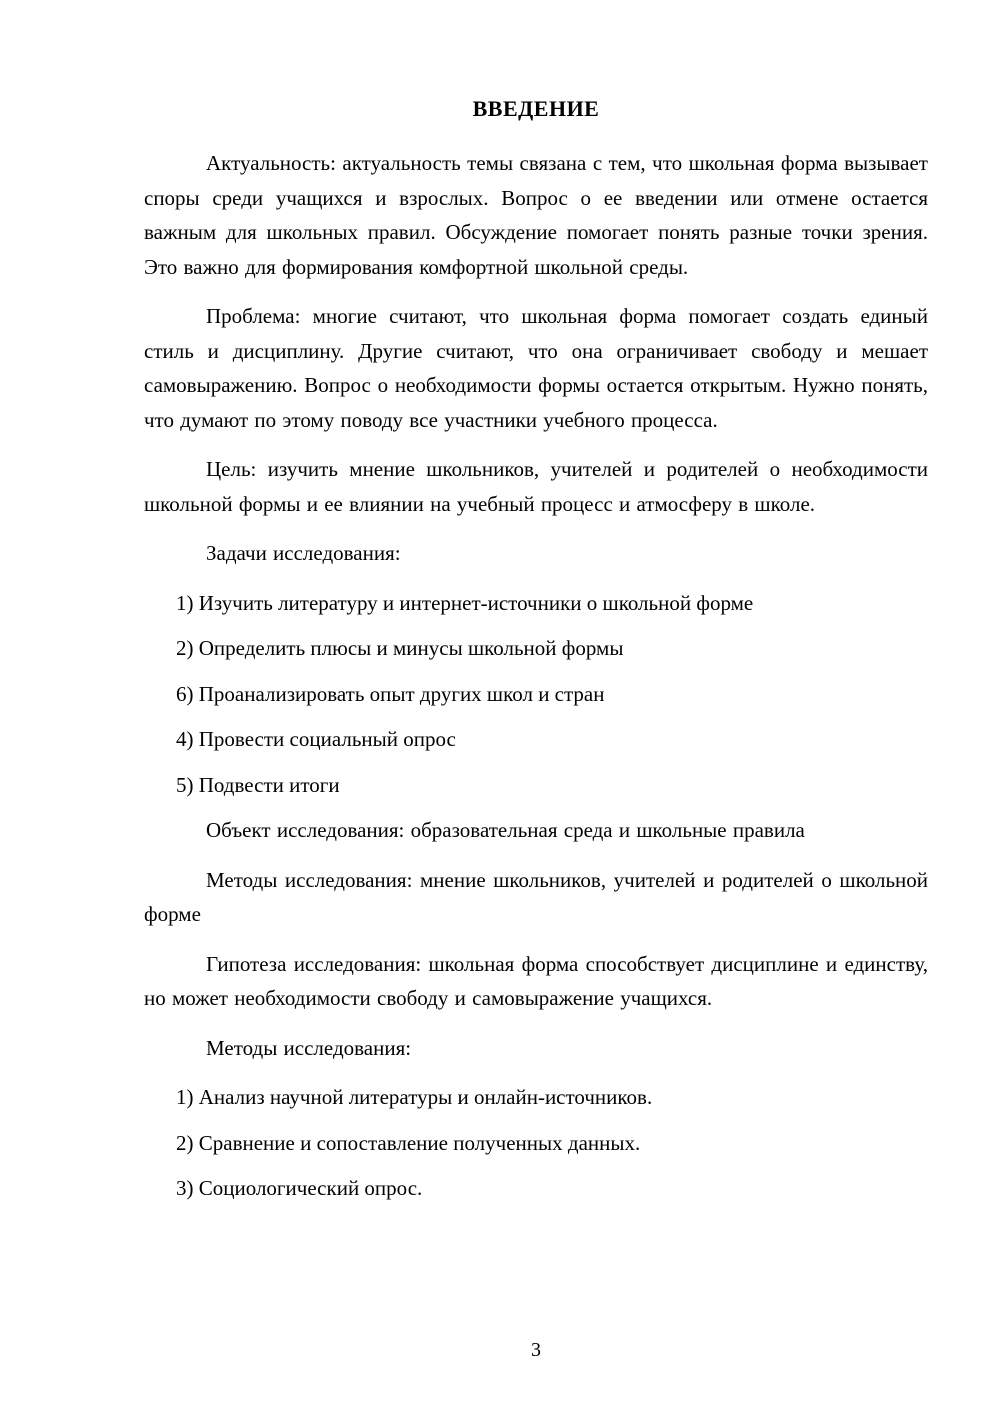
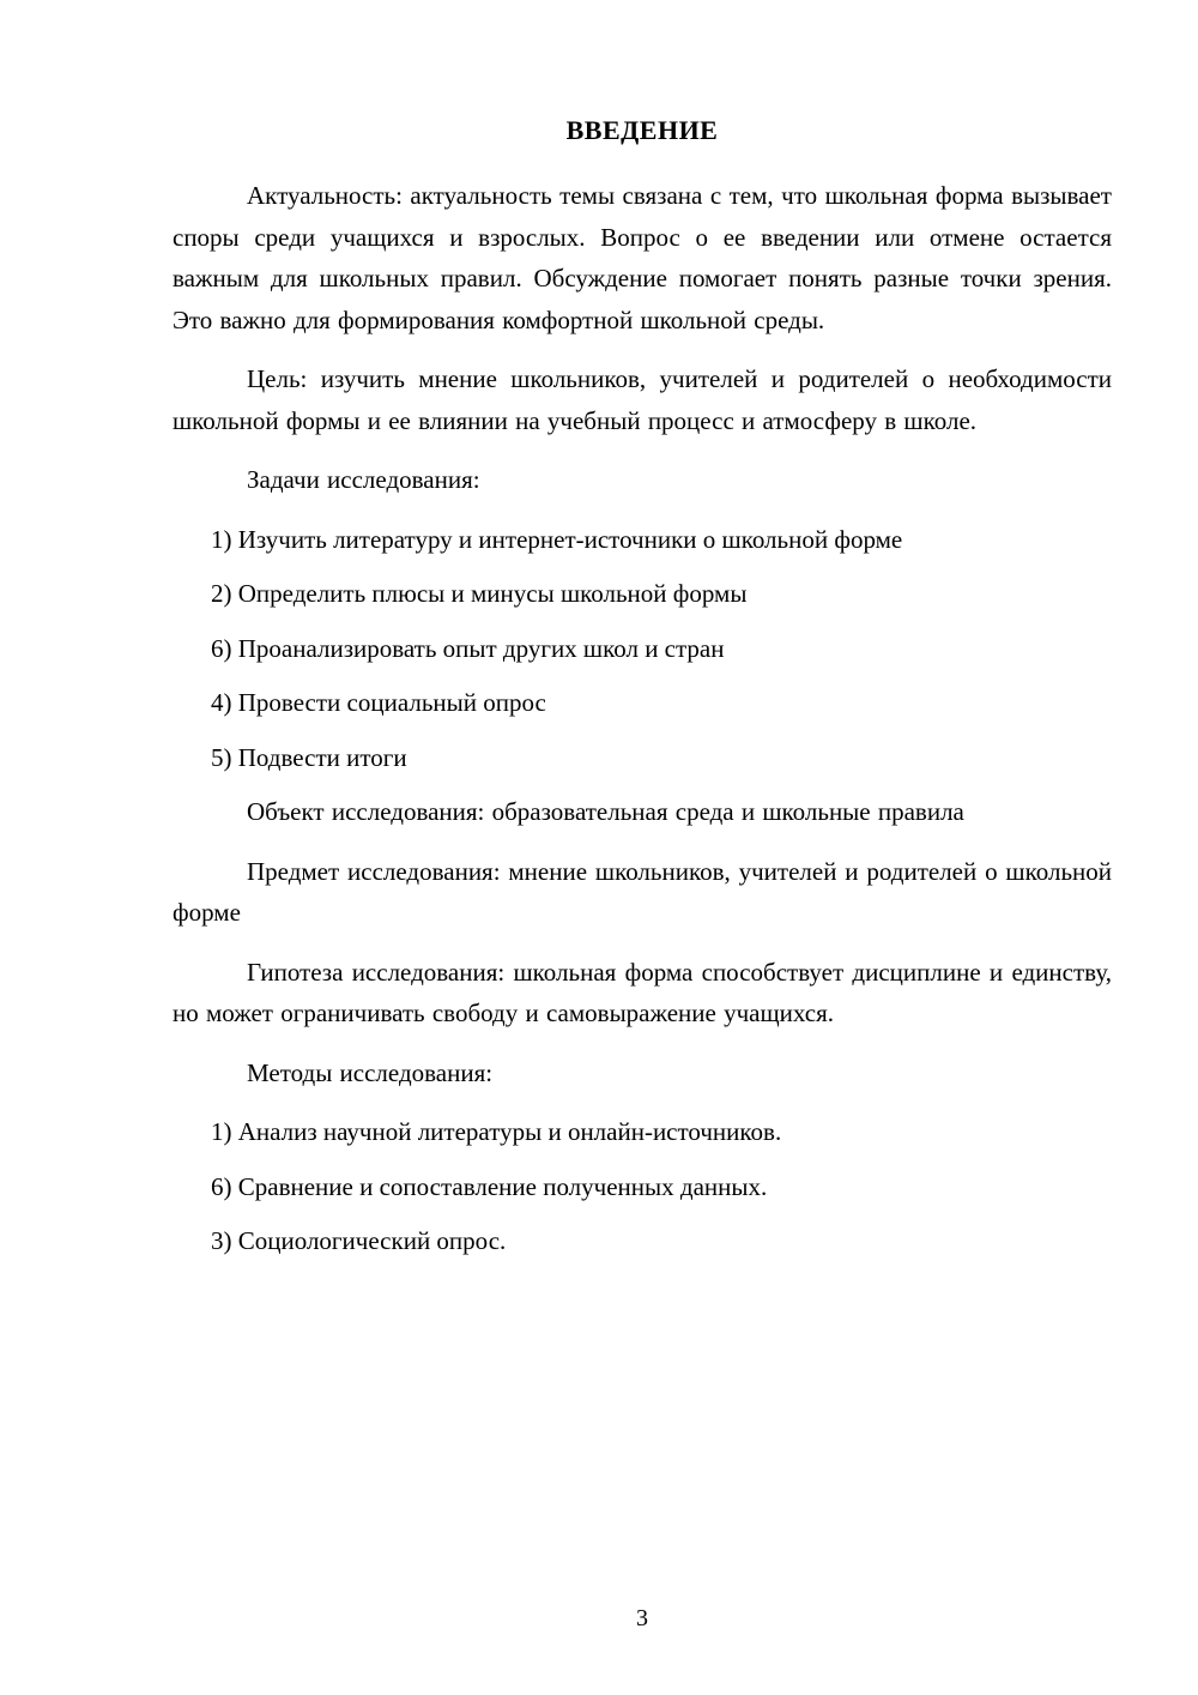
  ВВЕДЕНИЕ
  Актуальность: актуальность темы связана с тем, что школьная форма вызывает споры среди учащихся и взрослых. Вопрос о ее введении или отмене остается важным для школьных правил. Обсуждение помогает понять разные точки зрения. Это важно для формирования комфортной школьной среды.
- Проблема: многие считают, что школьная форма помогает создать единый стиль и дисциплину. Другие считают, что она ограничивает свободу и мешает самовыражению. Вопрос о необходимости формы остается открытым. Нужно понять, что думают по этому поводу все участники учебного процесса.
  Цель: изучить мнение школьников, учителей и родителей о необходимости школьной формы и ее влиянии на учебный процесс и атмосферу в школе.
  Задачи исследования:
  1) Изучить литературу и интернет-источники о школьной форме
  2) Определить плюсы и минусы школьной формы
  6) Проанализировать опыт других школ и стран
  4) Провести социальный опрос
  5) Подвести итоги
  Объект исследования: образовательная среда и школьные правила
- Методы исследования: мнение школьников, учителей и родителей о школьной форме
+ Предмет исследования: мнение школьников, учителей и родителей о школьной форме
- Гипотеза исследования: школьная форма способствует дисциплине и единству, но может необходимости свободу и самовыражение учащихся.
+ Гипотеза исследования: школьная форма способствует дисциплине и единству, но может ограничивать свободу и самовыражение учащихся.
  Методы исследования:
  1) Анализ научной литературы и онлайн-источников.
- 2) Сравнение и сопоставление полученных данных.
+ 6) Сравнение и сопоставление полученных данных.
  3) Социологический опрос.
  3
